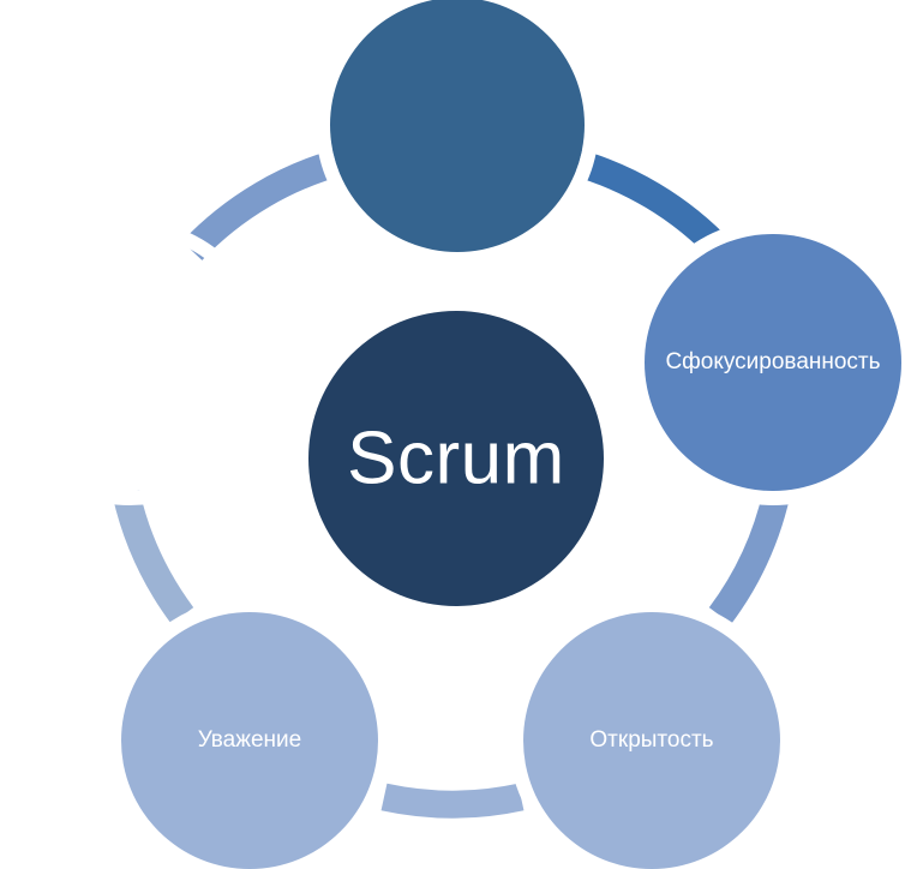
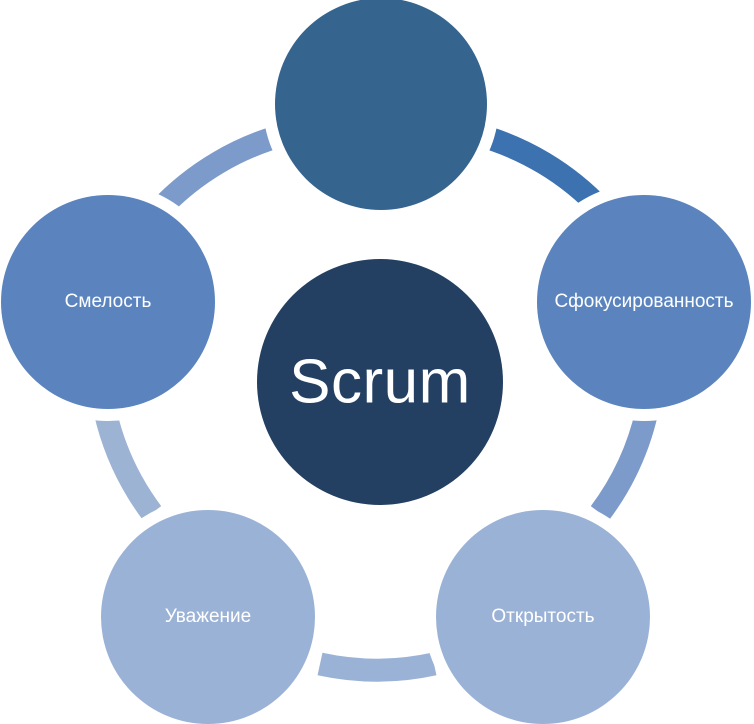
  Сфокусированность
  Открытость
  Уважение
+ Смелость
  Scrum
